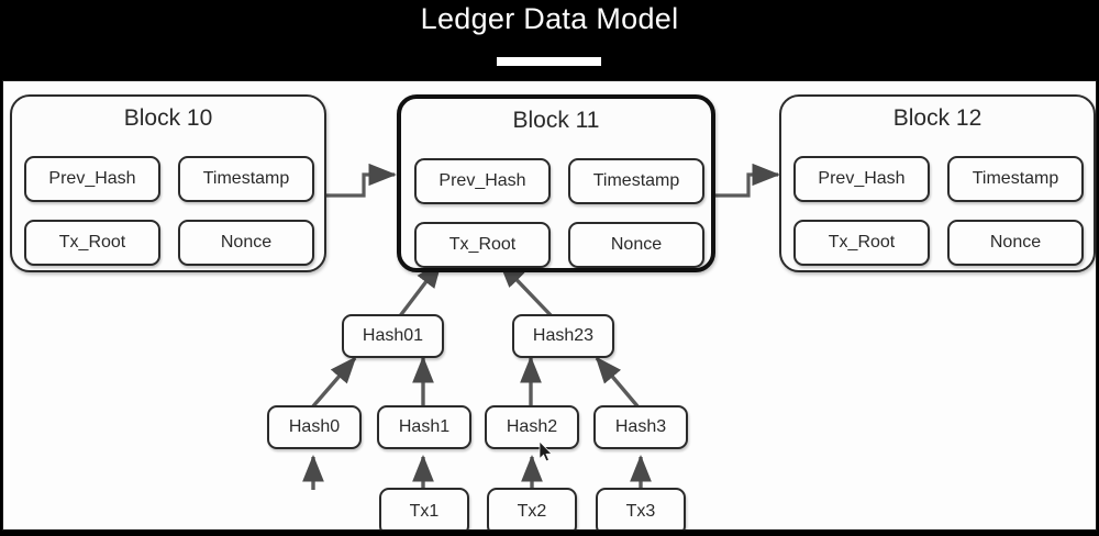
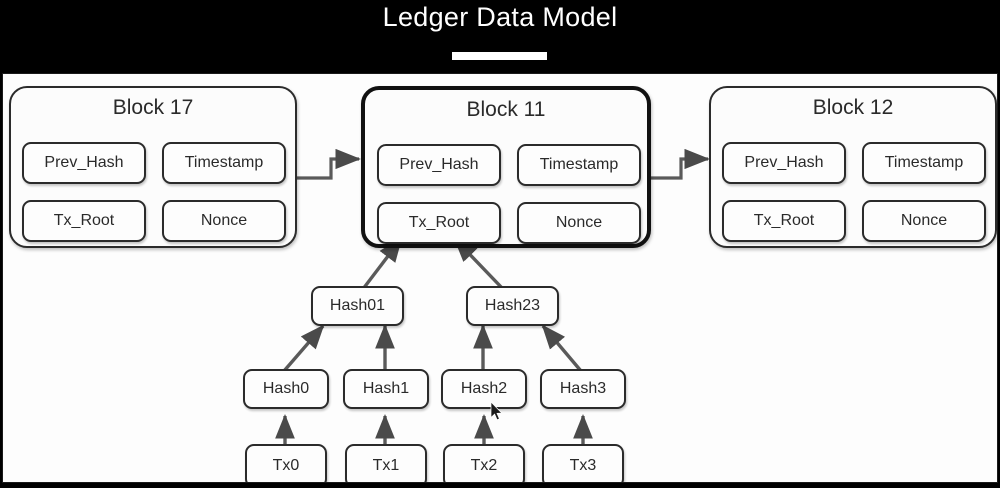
  Ledger Data Model
- Block 10
+ Block 17
  Prev_Hash
  Timestamp
  Tx_Root
  Nonce
  Block 11
  Prev_Hash
  Timestamp
  Tx_Root
  Nonce
  Block 12
  Prev_Hash
  Timestamp
  Tx_Root
  Nonce
  Hash01
  Hash23
  Hash0
  Hash1
  Hash2
  Hash3
+ Tx0
  Tx1
  Tx2
  Tx3
